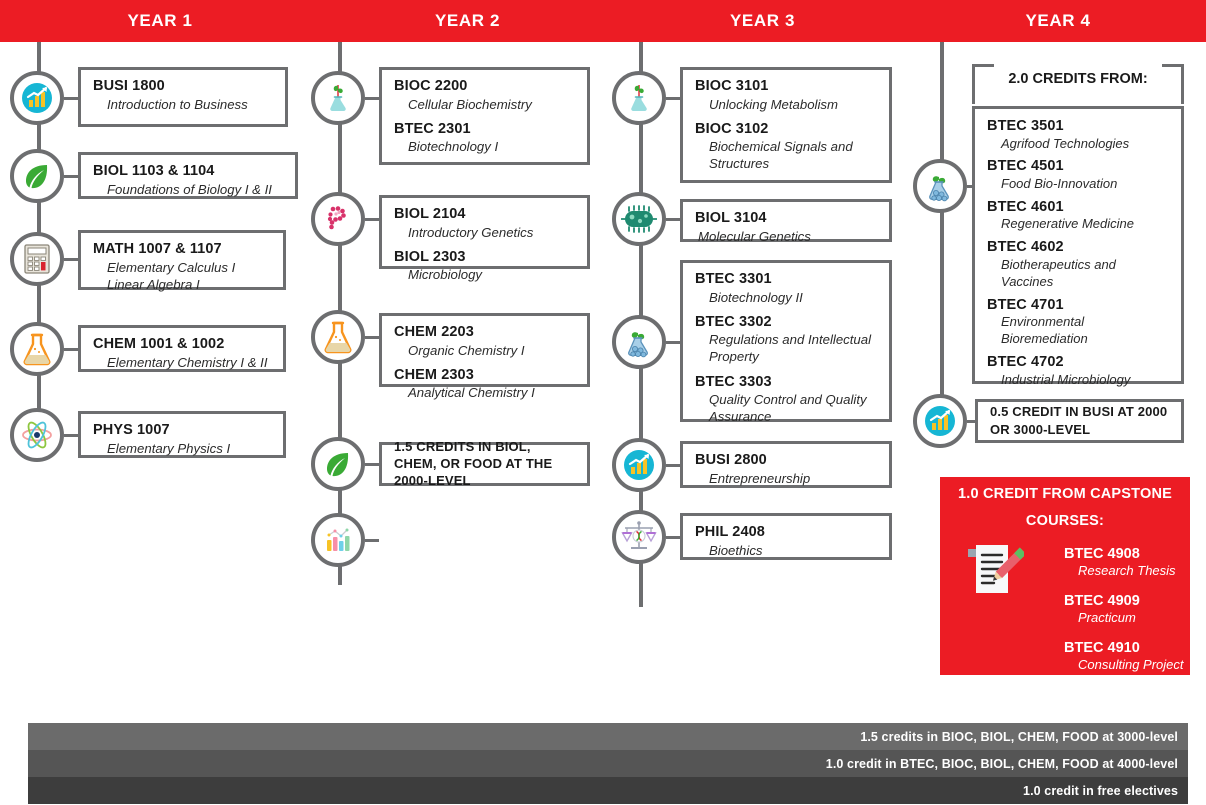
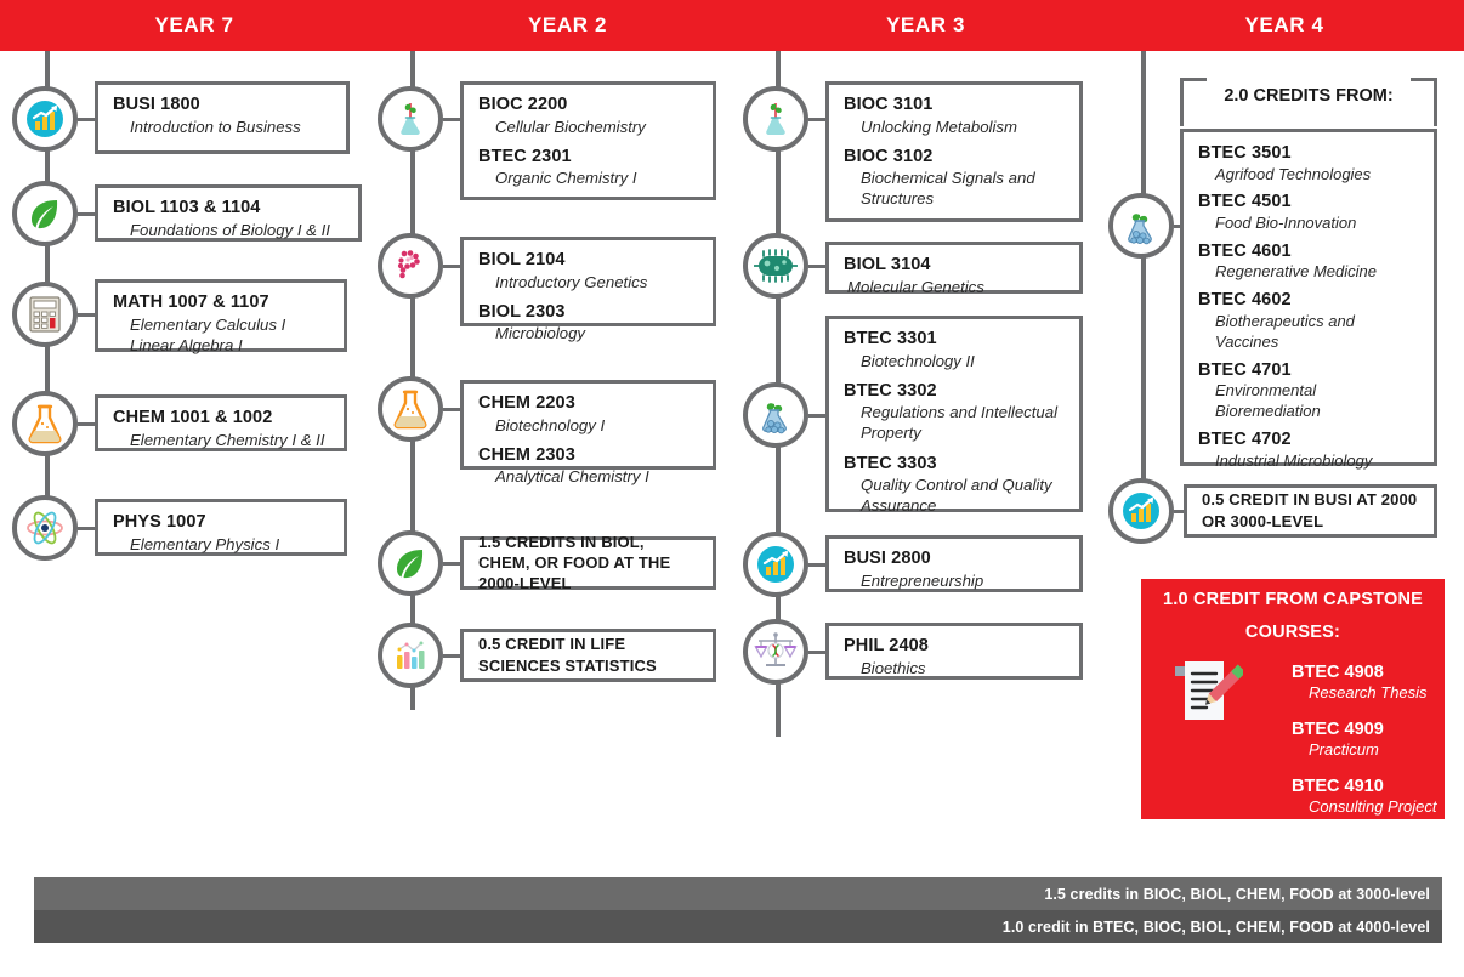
- YEAR 1
+ YEAR 7
  YEAR 2
  YEAR 3
  YEAR 4
  BUSI 1800
  Introduction to Business
  BIOL 1103 & 1104
  Foundations of Biology I & II
  MATH 1007 & 1107
  Elementary Calculus I
  Linear Algebra I
  CHEM 1001 & 1002
  Elementary Chemistry I & II
  PHYS 1007
  Elementary Physics I
  BIOC 2200
  Cellular Biochemistry
  BTEC 2301
- Biotechnology I
+ Organic Chemistry I
  BIOL 2104
  Introductory Genetics
  BIOL 2303
  Microbiology
  CHEM 2203
- Organic Chemistry I
+ Biotechnology I
  CHEM 2303
  Analytical Chemistry I
  1.5 CREDITS IN BIOL, CHEM, OR FOOD AT THE 2000-LEVEL
+ 0.5 CREDIT IN LIFE SCIENCES STATISTICS
  BIOC 3101
  Unlocking Metabolism
  BIOC 3102
  Biochemical Signals and Structures
  BIOL 3104
  Molecular Genetics
  BTEC 3301
  Biotechnology II
  BTEC 3302
  Regulations and Intellectual Property
  BTEC 3303
  Quality Control and Quality Assurance
  BUSI 2800
  Entrepreneurship
  PHIL 2408
  Bioethics
  2.0 CREDITS FROM:
  BTEC 3501
  Agrifood Technologies
  BTEC 4501
  Food Bio-Innovation
  BTEC 4601
  Regenerative Medicine
  BTEC 4602
  Biotherapeutics and Vaccines
  BTEC 4701
  Environmental Bioremediation
  BTEC 4702
  Industrial Microbiology
  0.5 CREDIT IN BUSI AT 2000 OR 3000-LEVEL
  1.0 CREDIT FROM CAPSTONE
  COURSES:
  BTEC 4908
  Research Thesis
  BTEC 4909
  Practicum
  BTEC 4910
  Consulting Project
  1.5 credits in BIOC, BIOL, CHEM, FOOD at 3000-level
  1.0 credit in BTEC, BIOC, BIOL, CHEM, FOOD at 4000-level
- 1.0 credit in free electives
